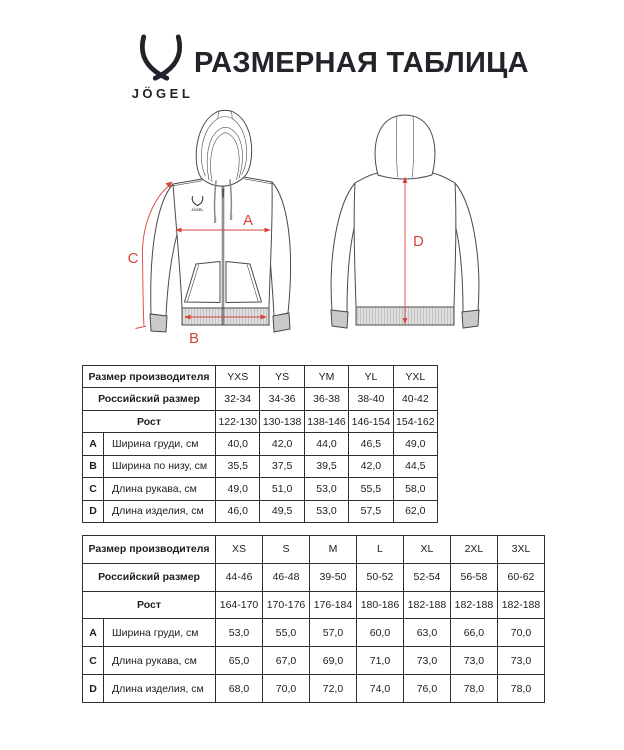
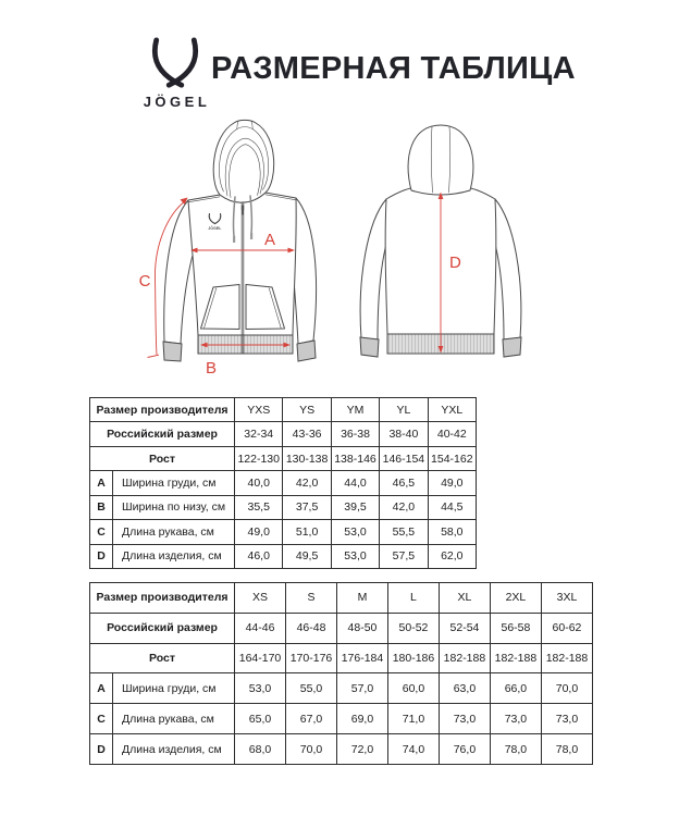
  JÖGEL
  РАЗМЕРНАЯ ТАБЛИЦА
  A
  B
  C
  D
  Размер производителя	YXS	YS	YM	YL	YXL
- Российский размер	32-34	34-36	36-38	38-40	40-42
+ Российский размер	32-34	43-36	36-38	38-40	40-42
  Рост	122-130	130-138	138-146	146-154	154-162
  A	Ширина груди, см	40,0	42,0	44,0	46,5	49,0
  B	Ширина по низу, см	35,5	37,5	39,5	42,0	44,5
  C	Длина рукава, см	49,0	51,0	53,0	55,5	58,0
  D	Длина изделия, см	46,0	49,5	53,0	57,5	62,0
  Размер производителя	XS	S	M	L	XL	2XL	3XL
- Российский размер	44-46	46-48	39-50	50-52	52-54	56-58	60-62
+ Российский размер	44-46	46-48	48-50	50-52	52-54	56-58	60-62
  Рост	164-170	170-176	176-184	180-186	182-188	182-188	182-188
  A	Ширина груди, см	53,0	55,0	57,0	60,0	63,0	66,0	70,0
  C	Длина рукава, см	65,0	67,0	69,0	71,0	73,0	73,0	73,0
  D	Длина изделия, см	68,0	70,0	72,0	74,0	76,0	78,0	78,0
